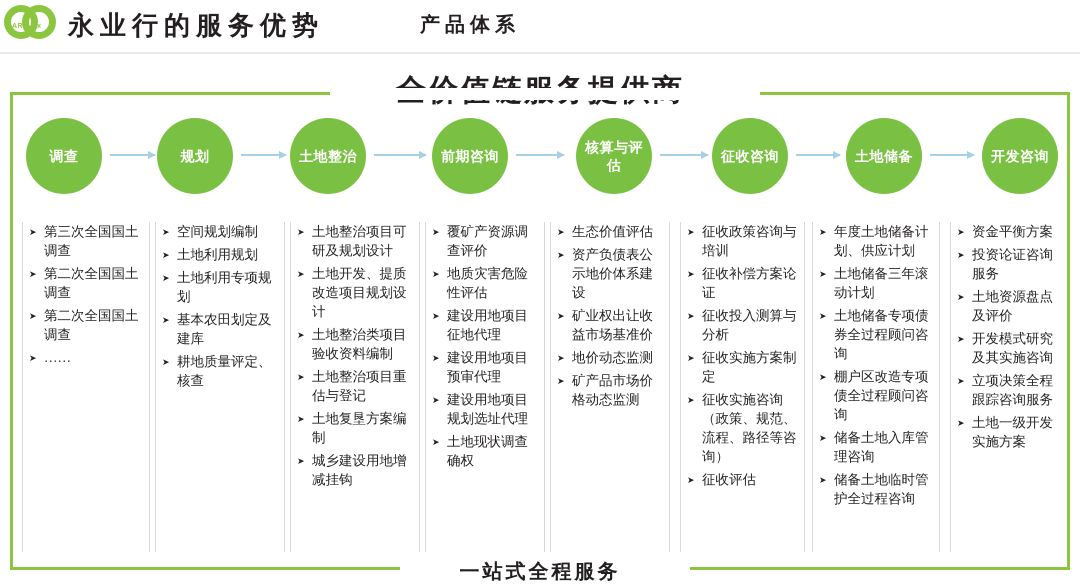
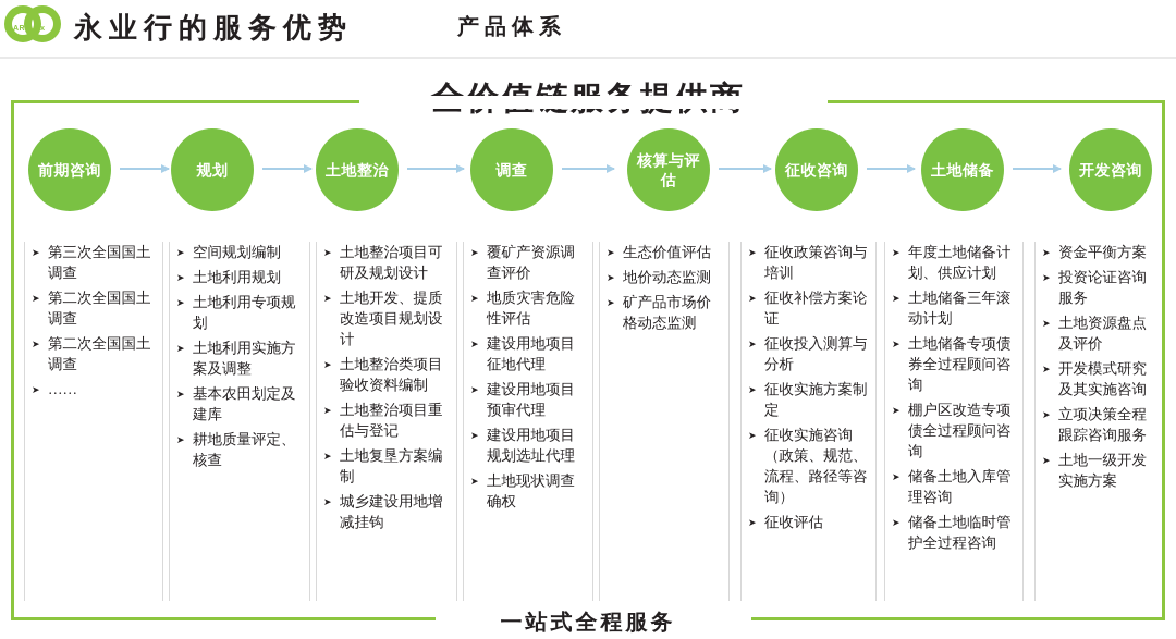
  永业行的服务优势
  产品体系
  一站式全程服务
- 调查
+ 前期咨询
  规划
  土地整治
- 前期咨询
+ 调查
  核算与评估
  征收咨询
  土地储备
  开发咨询
  第三次全国国土调查
  第二次全国国土调查
  第二次全国国土调查
  ……
  空间规划编制
  土地利用规划
  土地利用专项规划
+ 土地利用实施方案及调整
  基本农田划定及建库
  耕地质量评定、核查
  土地整治项目可研及规划设计
  土地开发、提质改造项目规划设计
  土地整治类项目验收资料编制
  土地整治项目重估与登记
  土地复垦方案编制
  城乡建设用地增减挂钩
  覆矿产资源调查评价
  地质灾害危险性评估
  建设用地项目征地代理
  建设用地项目预审代理
  建设用地项目规划选址代理
  土地现状调查确权
  生态价值评估
- 资产负债表公示地价体系建设
- 矿业权出让收益市场基准价
  地价动态监测
  矿产品市场价格动态监测
  征收政策咨询与培训
  征收补偿方案论证
  征收投入测算与分析
  征收实施方案制定
  征收实施咨询（政策、规范、流程、路径等咨询）
  征收评估
  年度土地储备计划、供应计划
  土地储备三年滚动计划
  土地储备专项债券全过程顾问咨询
  棚户区改造专项债全过程顾问咨询
  储备土地入库管理咨询
  储备土地临时管护全过程咨询
  资金平衡方案
  投资论证咨询服务
  土地资源盘点及评价
  开发模式研究及其实施咨询
  立项决策全程跟踪咨询服务
  土地一级开发实施方案
